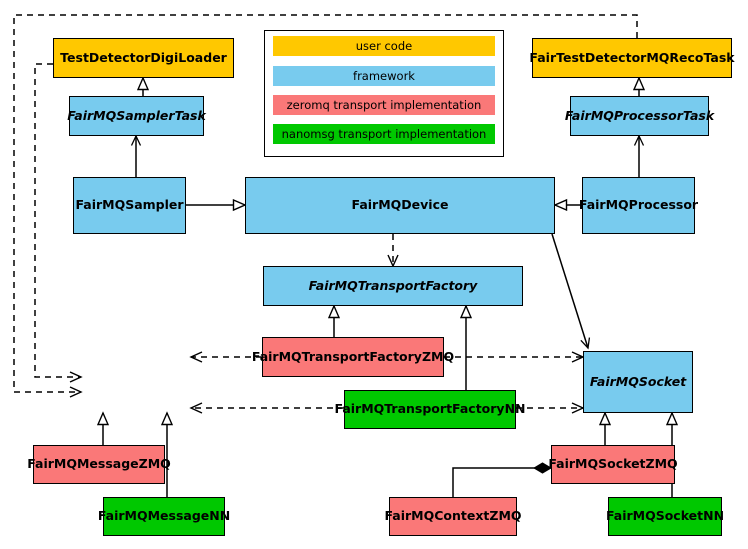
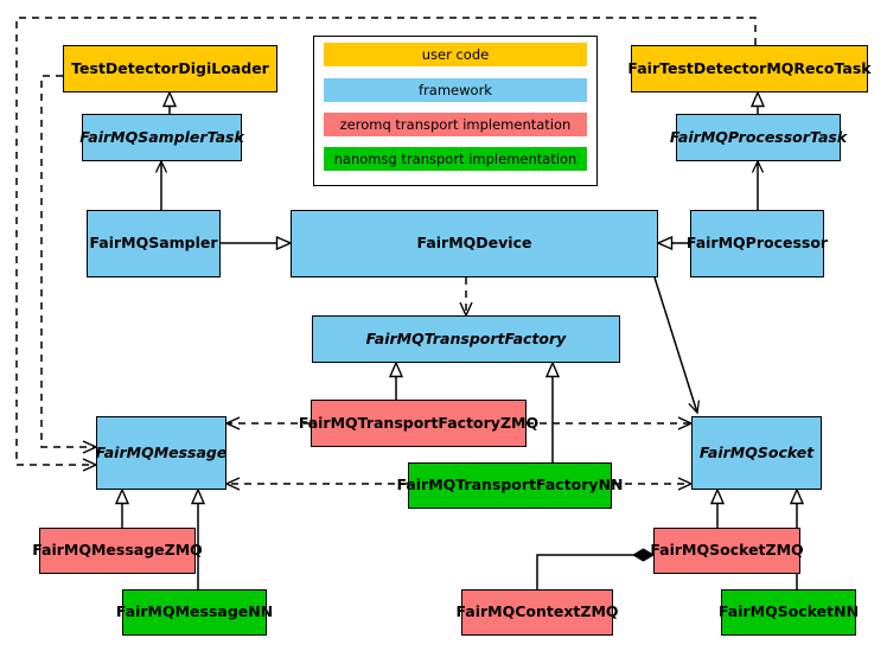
  user code
  framework
  zeromq transport implementation
  nanomsg transport implementation
  TestDetectorDigiLoader
  FairMQSamplerTask
  FairMQSampler
  FairMQDevice
  FairMQProcessor
  FairTestDetectorMQRecoTask
  FairMQProcessorTask
  FairMQTransportFactory
  FairMQTransportFactoryZMQ
  FairMQTransportFactoryNN
+ FairMQMessage
  FairMQSocket
  FairMQMessageZMQ
  FairMQMessageNN
  FairMQSocketZMQ
  FairMQSocketNN
  FairMQContextZMQ
